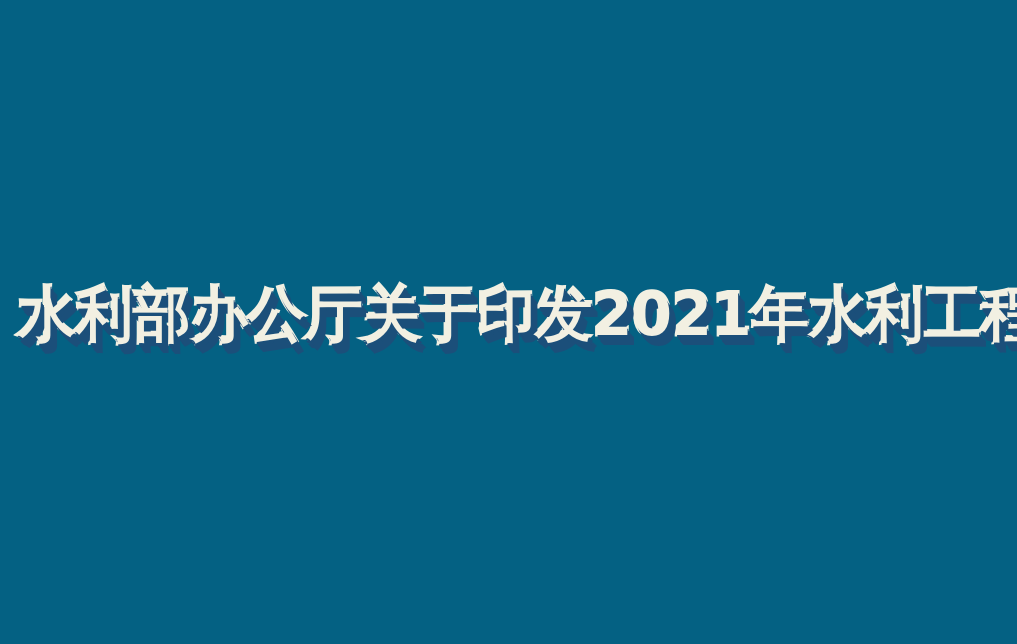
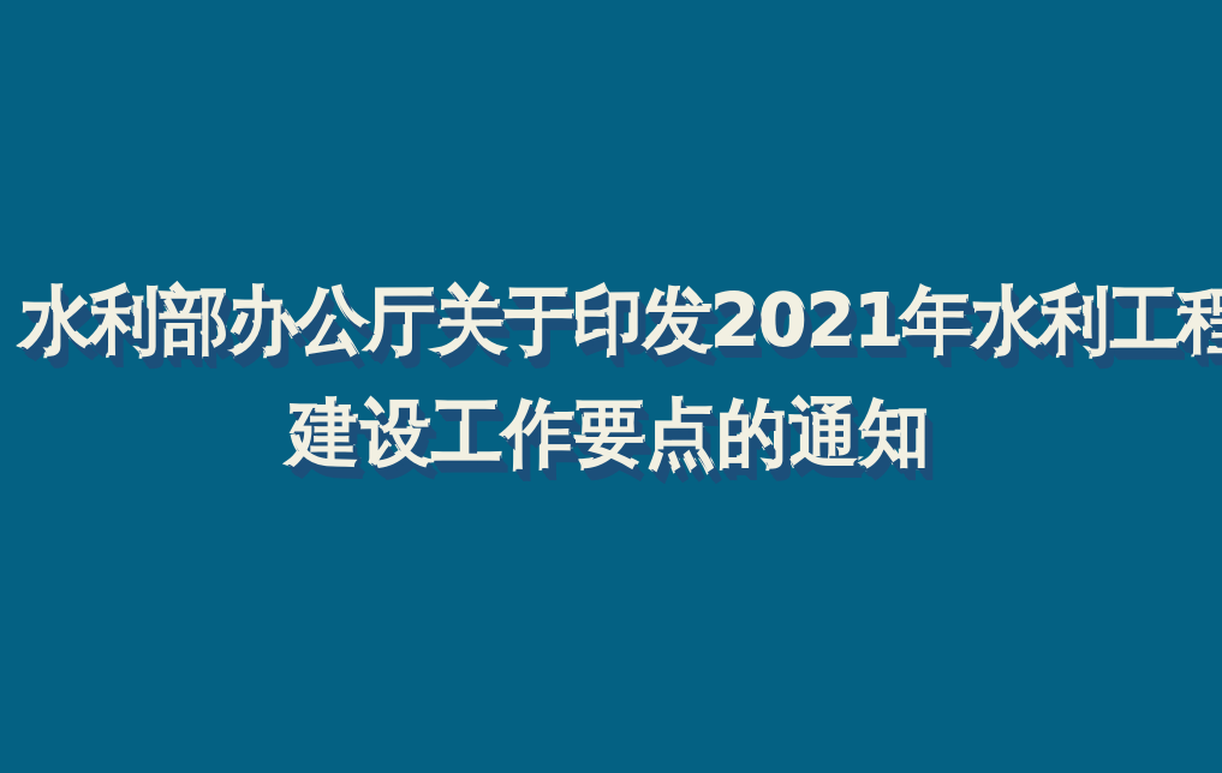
  水利部办公厅关于印发2021年水利工程
+ 建设工作要点的通知
